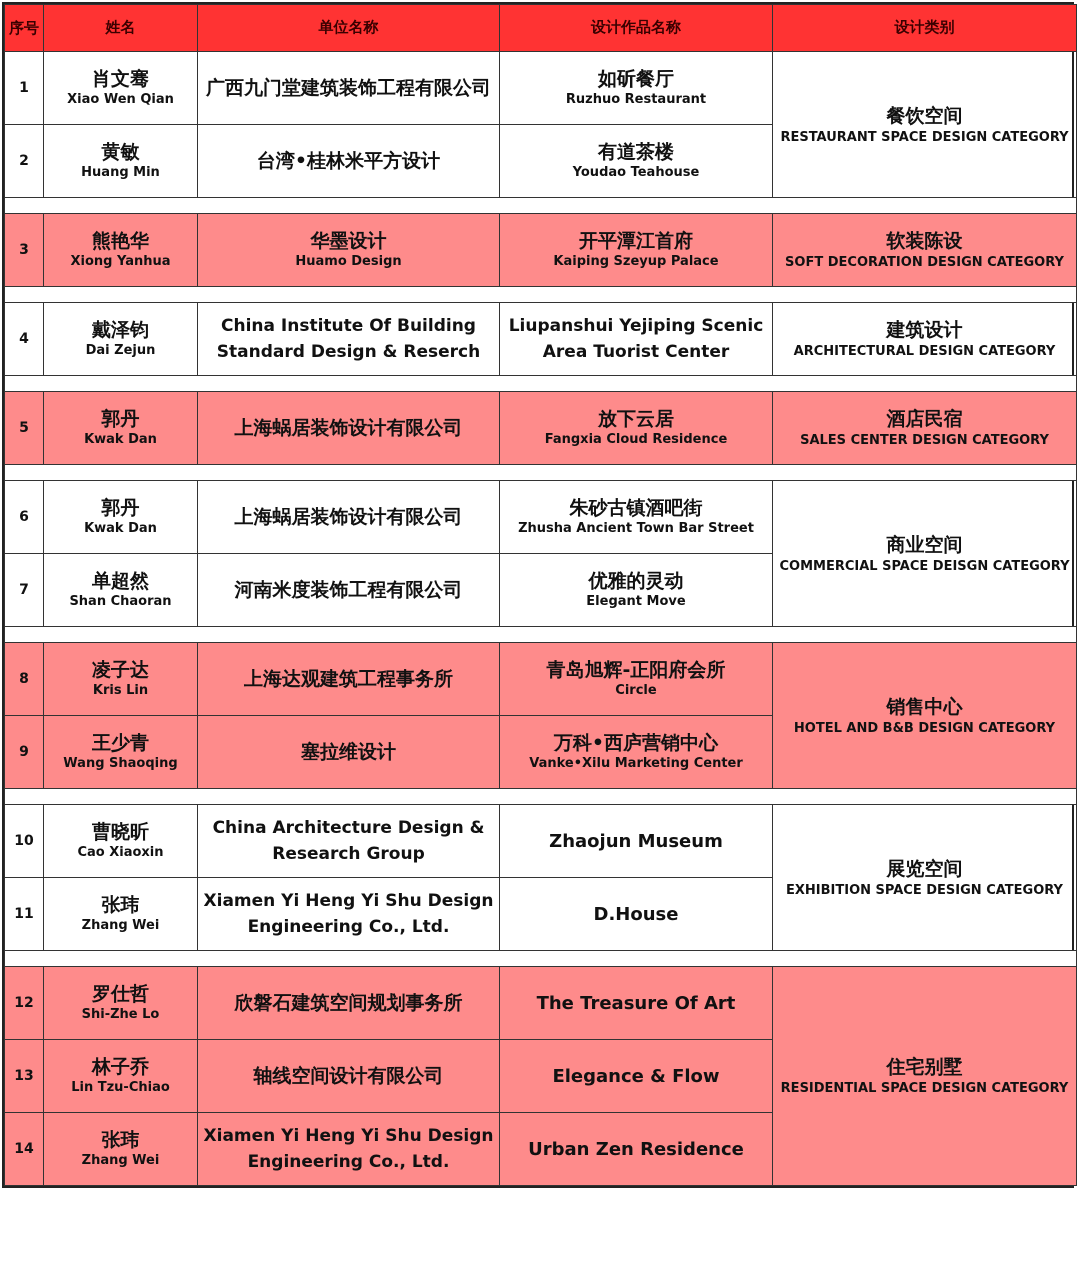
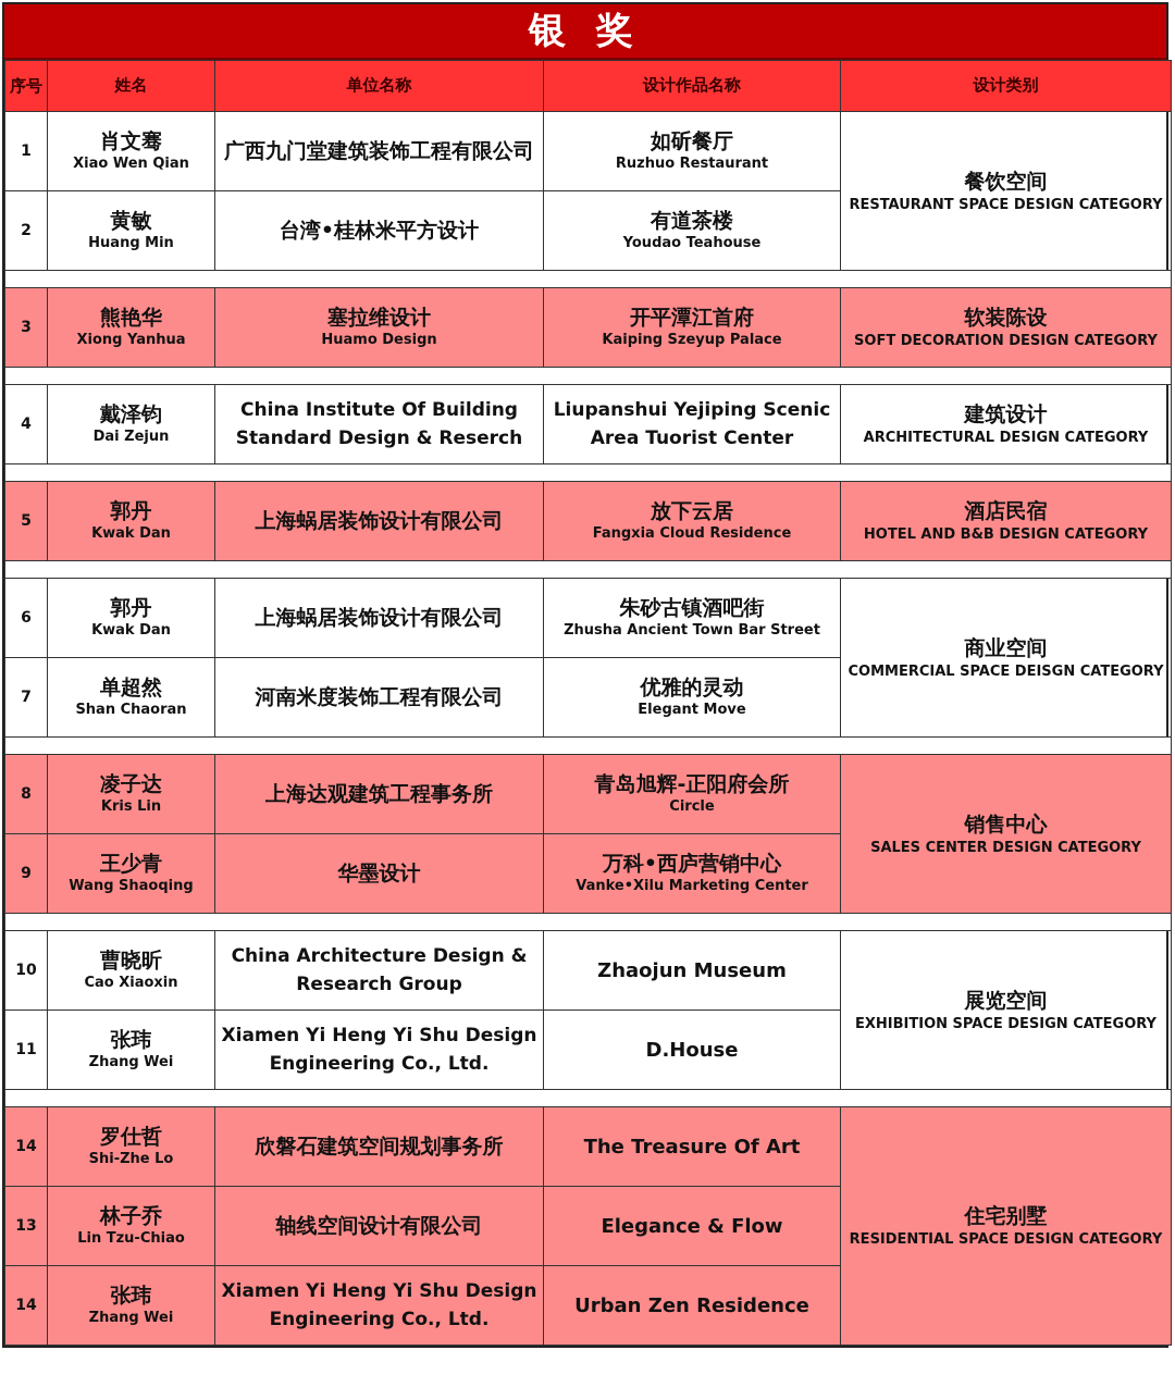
+ 银 奖
  序号	姓名	单位名称	设计作品名称	设计类别
  1	肖文骞Xiao Wen Qian	广西九门堂建筑装饰工程有限公司	如斫餐厅Ruzhuo Restaurant	餐饮空间RESTAURANT SPACE DESIGN CATEGORY
  2	黄敏Huang Min	台湾•桂林米平方设计	有道茶楼Youdao Teahouse
- 3	熊艳华Xiong Yanhua	华墨设计Huamo Design	开平潭江首府Kaiping Szeyup Palace	软装陈设SOFT DECORATION DESIGN CATEGORY
+ 3	熊艳华Xiong Yanhua	塞拉维设计Huamo Design	开平潭江首府Kaiping Szeyup Palace	软装陈设SOFT DECORATION DESIGN CATEGORY
  4	戴泽钧Dai Zejun	China Institute Of Building Standard Design & Reserch	Liupanshui Yejiping Scenic Area Tuorist Center	建筑设计ARCHITECTURAL DESIGN CATEGORY
- 5	郭丹Kwak Dan	上海蜗居装饰设计有限公司	放下云居Fangxia Cloud Residence	酒店民宿SALES CENTER DESIGN CATEGORY
+ 5	郭丹Kwak Dan	上海蜗居装饰设计有限公司	放下云居Fangxia Cloud Residence	酒店民宿HOTEL AND B&B DESIGN CATEGORY
  6	郭丹Kwak Dan	上海蜗居装饰设计有限公司	朱砂古镇酒吧街Zhusha Ancient Town Bar Street	商业空间COMMERCIAL SPACE DEISGN CATEGORY
  7	单超然Shan Chaoran	河南米度装饰工程有限公司	优雅的灵动Elegant Move
- 8	凌子达Kris Lin	上海达观建筑工程事务所	青岛旭辉-正阳府会所Circle	销售中心HOTEL AND B&B DESIGN CATEGORY
+ 8	凌子达Kris Lin	上海达观建筑工程事务所	青岛旭辉-正阳府会所Circle	销售中心SALES CENTER DESIGN CATEGORY
- 9	王少青Wang Shaoqing	塞拉维设计	万科•西庐营销中心Vanke•Xilu Marketing Center
+ 9	王少青Wang Shaoqing	华墨设计	万科•西庐营销中心Vanke•Xilu Marketing Center
  10	曹晓昕Cao Xiaoxin	China Architecture Design & Research Group	Zhaojun Museum	展览空间EXHIBITION SPACE DESIGN CATEGORY
  11	张玮Zhang Wei	Xiamen Yi Heng Yi Shu Design Engineering Co., Ltd.	D.House
- 12	罗仕哲Shi-Zhe Lo	欣磐石建筑空间规划事务所	The Treasure Of Art	住宅别墅RESIDENTIAL SPACE DESIGN CATEGORY
+ 14	罗仕哲Shi-Zhe Lo	欣磐石建筑空间规划事务所	The Treasure Of Art	住宅别墅RESIDENTIAL SPACE DESIGN CATEGORY
  13	林子乔Lin Tzu-Chiao	轴线空间设计有限公司	Elegance & Flow
  14	张玮Zhang Wei	Xiamen Yi Heng Yi Shu Design Engineering Co., Ltd.	Urban Zen Residence
